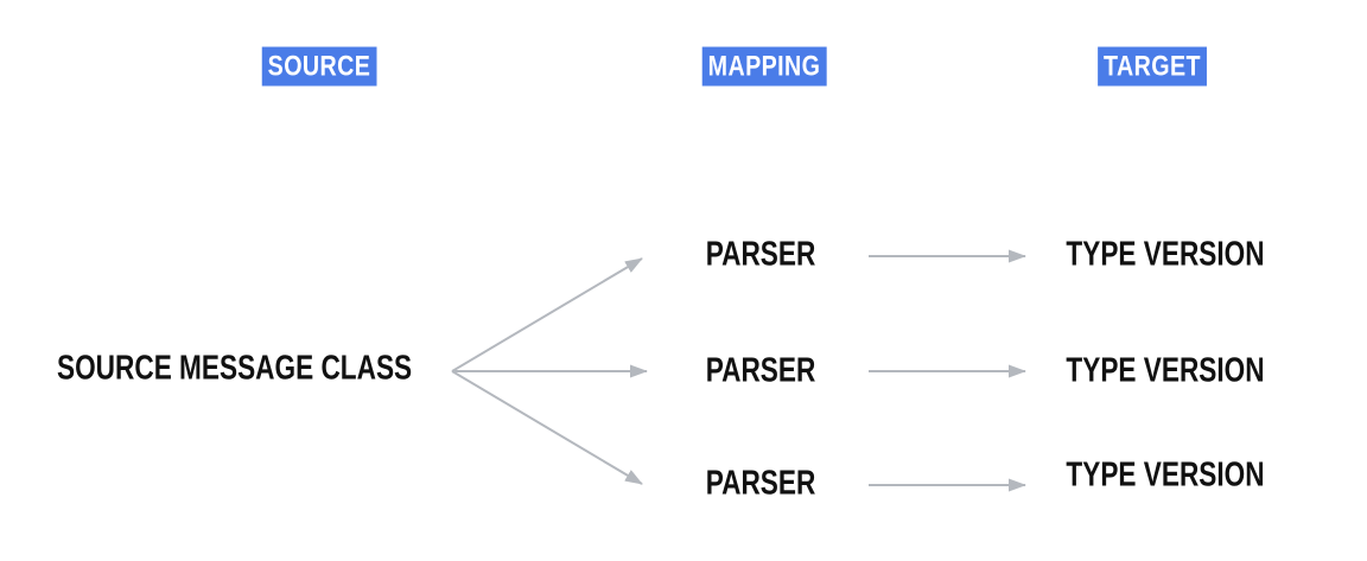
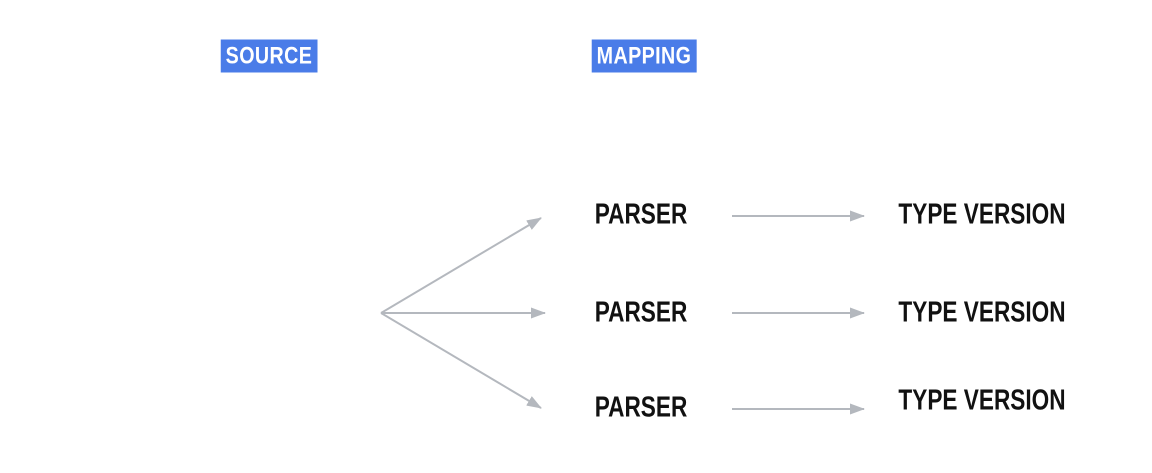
  SOURCE
  MAPPING
- TARGET
- SOURCE MESSAGE CLASS
  PARSER
  PARSER
  PARSER
  TYPE VERSION
  TYPE VERSION
  TYPE VERSION
